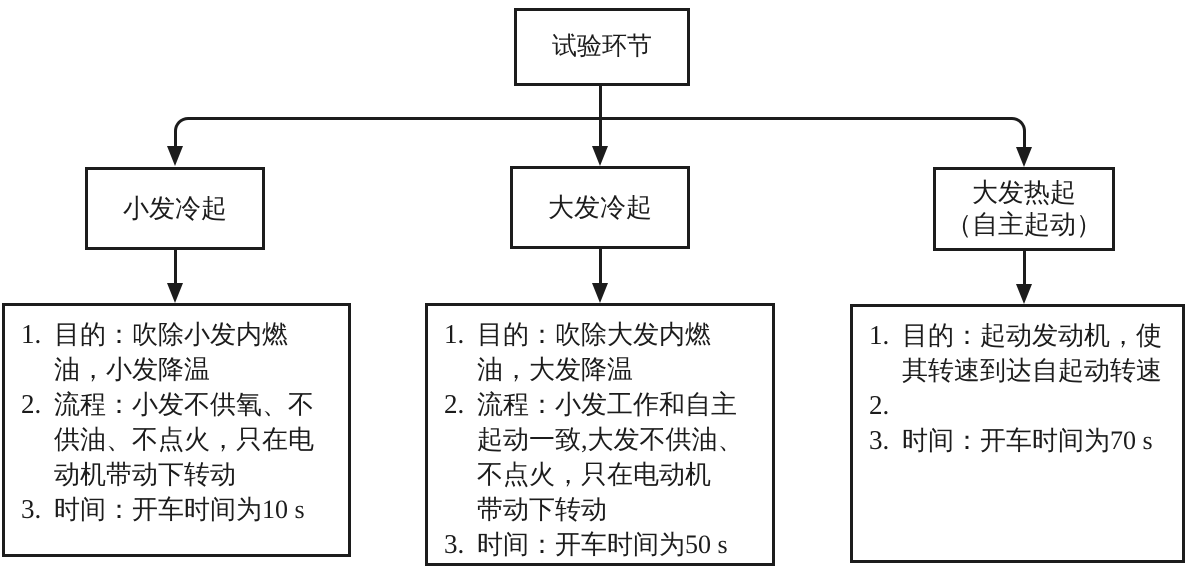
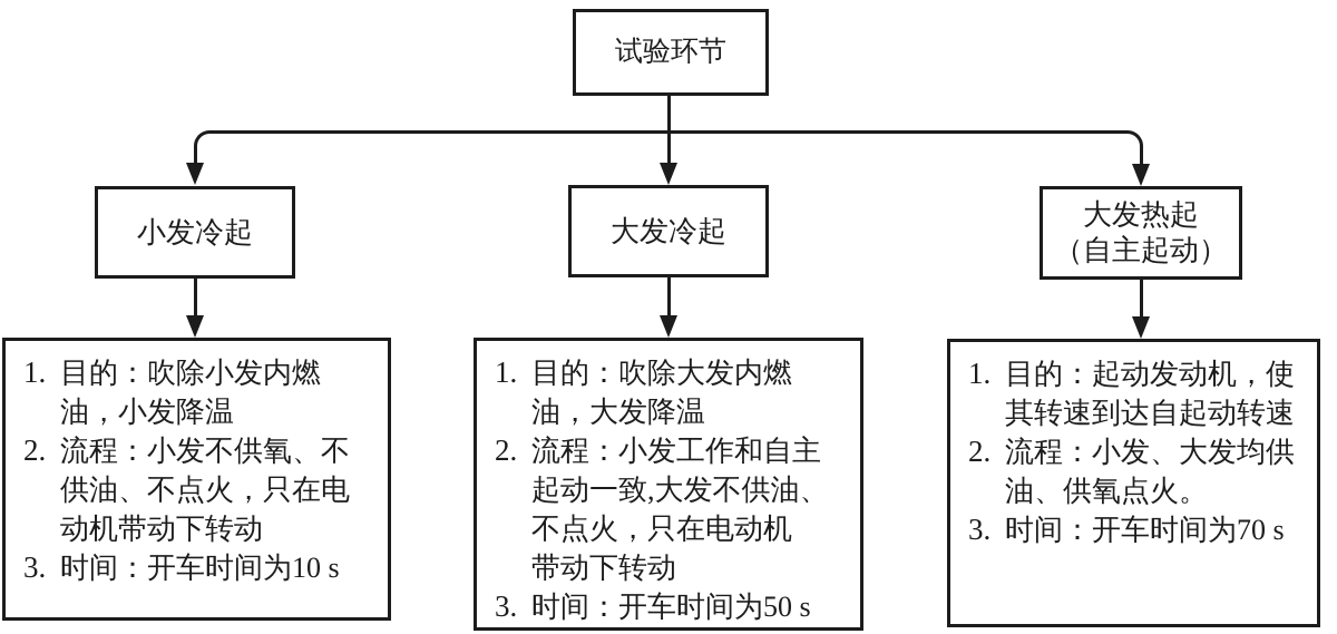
  试验环节
  小发冷起
  大发冷起
  大发热起
  （自主起动）
  1.
  目的：吹除小发内燃
  油，小发降温
  2.
  流程：小发不供氧、不
  供油、不点火，只在电
  动机带动下转动
  3.
  时间：开车时间为10 s
  1.
  目的：吹除大发内燃
  油，大发降温
  2.
  流程：小发工作和自主
  起动一致,大发不供油、
  不点火，只在电动机
  带动下转动
  3.
  时间：开车时间为50 s
  1.
  目的：起动发动机，使
  其转速到达自起动转速
  2.
+ 流程：小发、大发均供
+ 油、供氧点火。
  3.
  时间：开车时间为70 s
